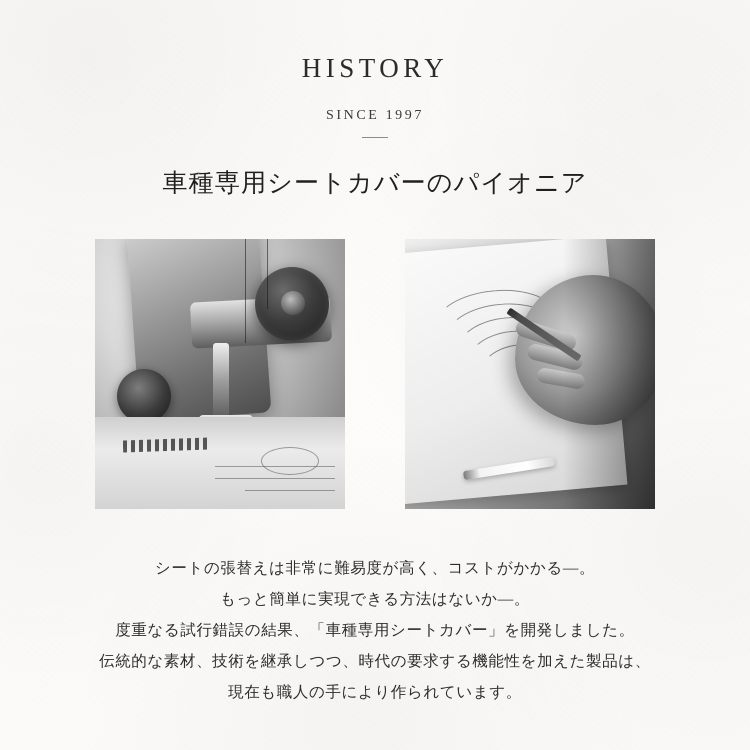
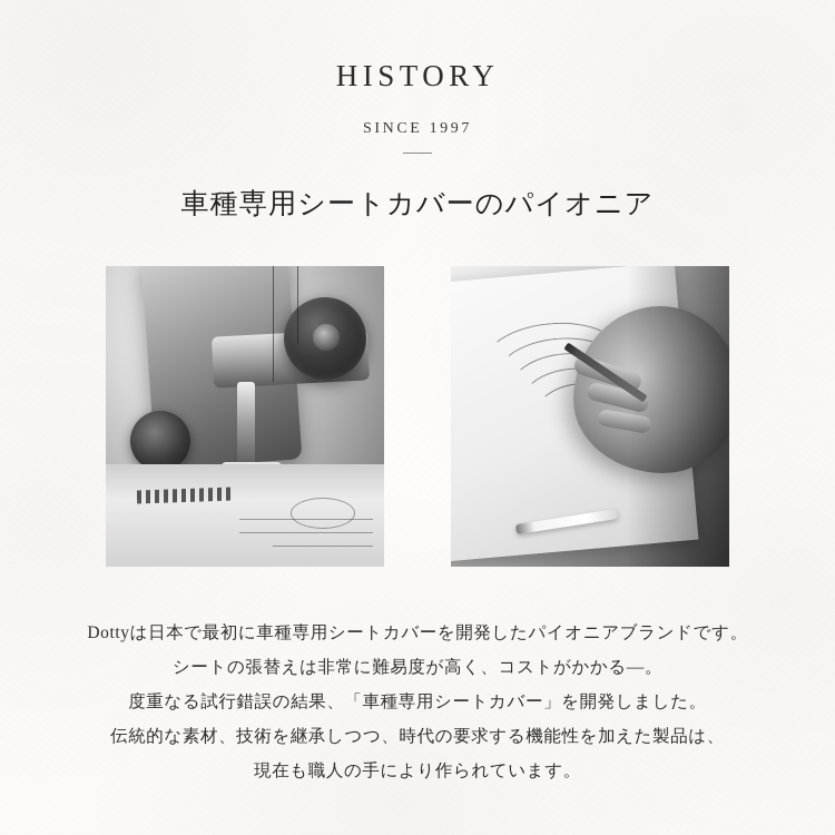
  HISTORY
  SINCE 1997
  車種専用シートカバーのパイオニア
+ Dottyは日本で最初に車種専用シートカバーを開発したパイオニアブランドです。
  シートの張替えは非常に難易度が高く、コストがかかる―。
- もっと簡単に実現できる方法はないか―。
  度重なる試行錯誤の結果、「車種専用シートカバー」を開発しました。
  伝統的な素材、技術を継承しつつ、時代の要求する機能性を加えた製品は、
  現在も職人の手により作られています。
